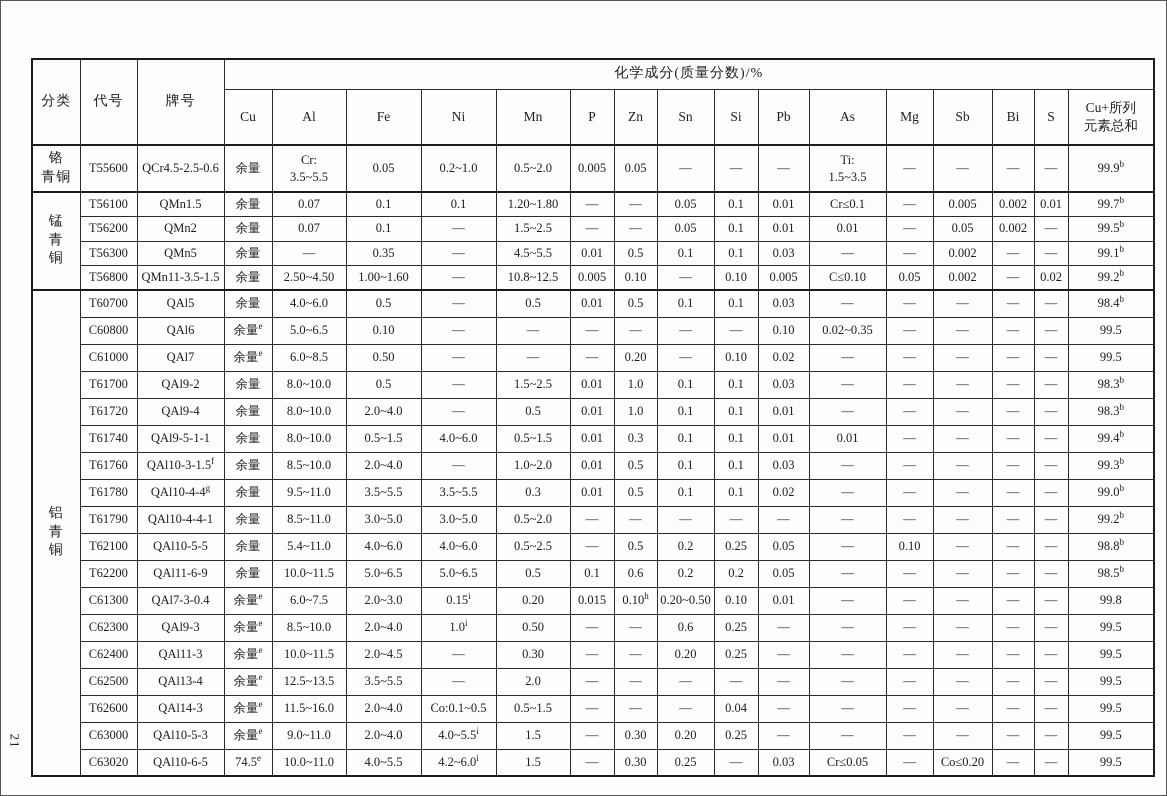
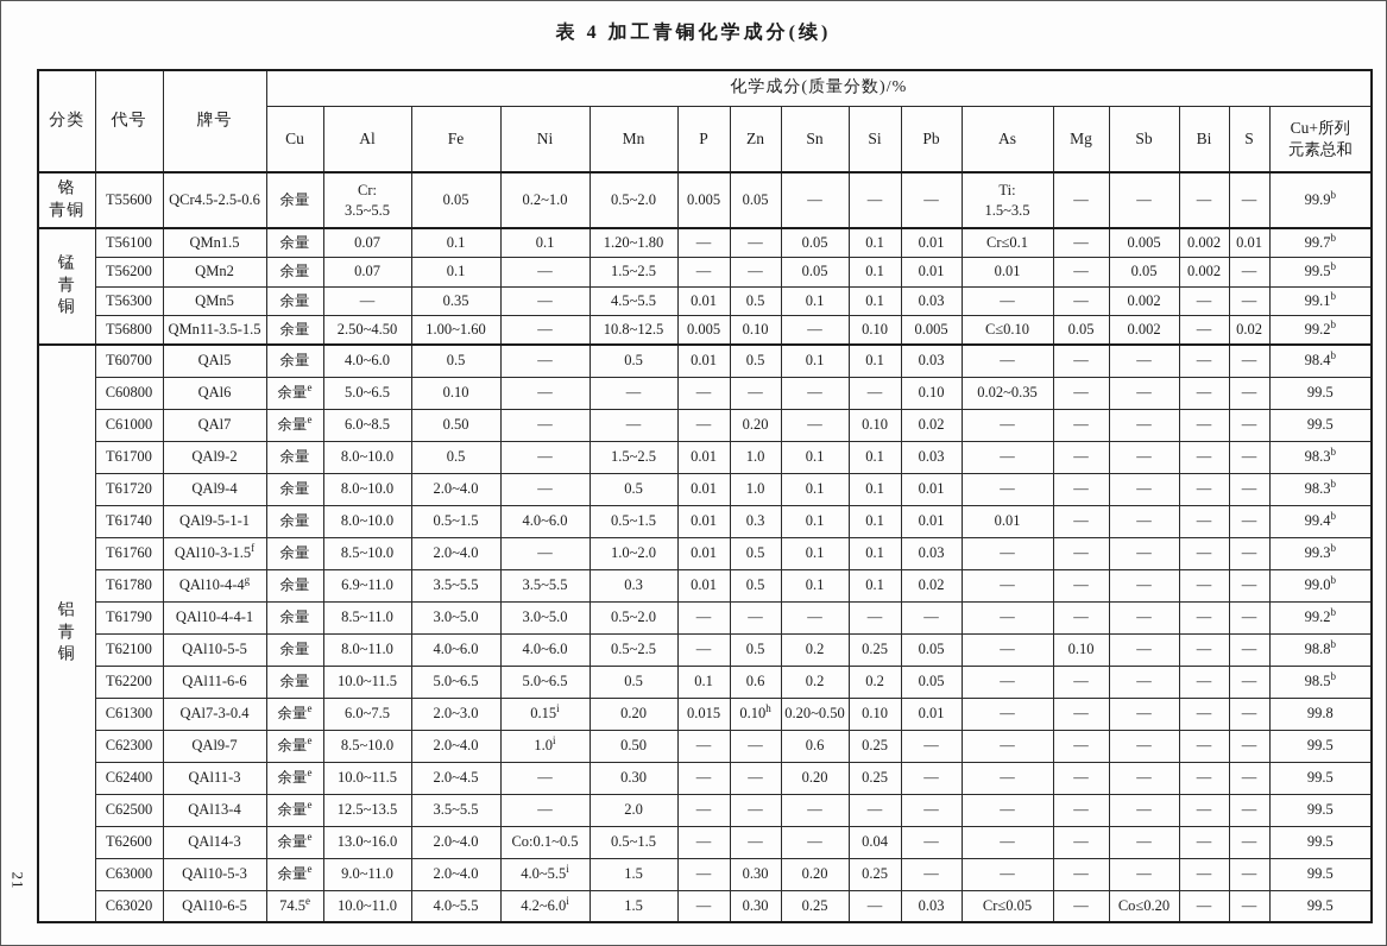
+ 表 4 加工青铜化学成分(续)
  分类	代号	牌号	化学成分(质量分数)/%
  Cu	Al	Fe	Ni	Mn	P	Zn	Sn	Si	Pb	As	Mg	Sb	Bi	S	Cu+所列 元素总和
  铬 青铜	T55600	QCr4.5-2.5-0.6	余量	Cr: 3.5~5.5	0.05	0.2~1.0	0.5~2.0	0.005	0.05	—	—	—	Ti: 1.5~3.5	—	—	—	—	99.9b
  锰 青 铜	T56100	QMn1.5	余量	0.07	0.1	0.1	1.20~1.80	—	—	0.05	0.1	0.01	Cr≤0.1	—	0.005	0.002	0.01	99.7b
  T56200	QMn2	余量	0.07	0.1	—	1.5~2.5	—	—	0.05	0.1	0.01	0.01	—	0.05	0.002	—	99.5b
  T56300	QMn5	余量	—	0.35	—	4.5~5.5	0.01	0.5	0.1	0.1	0.03	—	—	0.002	—	—	99.1b
  T56800	QMn11-3.5-1.5	余量	2.50~4.50	1.00~1.60	—	10.8~12.5	0.005	0.10	—	0.10	0.005	C≤0.10	0.05	0.002	—	0.02	99.2b
  铝 青 铜	T60700	QAl5	余量	4.0~6.0	0.5	—	0.5	0.01	0.5	0.1	0.1	0.03	—	—	—	—	—	98.4b
  C60800	QAl6	余量e	5.0~6.5	0.10	—	—	—	—	—	—	0.10	0.02~0.35	—	—	—	—	99.5
  C61000	QAl7	余量e	6.0~8.5	0.50	—	—	—	0.20	—	0.10	0.02	—	—	—	—	—	99.5
  T61700	QAl9-2	余量	8.0~10.0	0.5	—	1.5~2.5	0.01	1.0	0.1	0.1	0.03	—	—	—	—	—	98.3b
  T61720	QAl9-4	余量	8.0~10.0	2.0~4.0	—	0.5	0.01	1.0	0.1	0.1	0.01	—	—	—	—	—	98.3b
  T61740	QAl9-5-1-1	余量	8.0~10.0	0.5~1.5	4.0~6.0	0.5~1.5	0.01	0.3	0.1	0.1	0.01	0.01	—	—	—	—	99.4b
  T61760	QAl10-3-1.5f	余量	8.5~10.0	2.0~4.0	—	1.0~2.0	0.01	0.5	0.1	0.1	0.03	—	—	—	—	—	99.3b
- T61780	QAl10-4-4g	余量	9.5~11.0	3.5~5.5	3.5~5.5	0.3	0.01	0.5	0.1	0.1	0.02	—	—	—	—	—	99.0b
+ T61780	QAl10-4-4g	余量	6.9~11.0	3.5~5.5	3.5~5.5	0.3	0.01	0.5	0.1	0.1	0.02	—	—	—	—	—	99.0b
  T61790	QAl10-4-4-1	余量	8.5~11.0	3.0~5.0	3.0~5.0	0.5~2.0	—	—	—	—	—	—	—	—	—	—	99.2b
- T62100	QAl10-5-5	余量	5.4~11.0	4.0~6.0	4.0~6.0	0.5~2.5	—	0.5	0.2	0.25	0.05	—	0.10	—	—	—	98.8b
+ T62100	QAl10-5-5	余量	8.0~11.0	4.0~6.0	4.0~6.0	0.5~2.5	—	0.5	0.2	0.25	0.05	—	0.10	—	—	—	98.8b
- T62200	QAl11-6-9	余量	10.0~11.5	5.0~6.5	5.0~6.5	0.5	0.1	0.6	0.2	0.2	0.05	—	—	—	—	—	98.5b
+ T62200	QAl11-6-6	余量	10.0~11.5	5.0~6.5	5.0~6.5	0.5	0.1	0.6	0.2	0.2	0.05	—	—	—	—	—	98.5b
  C61300	QAl7-3-0.4	余量e	6.0~7.5	2.0~3.0	0.15i	0.20	0.015	0.10h	0.20~0.50	0.10	0.01	—	—	—	—	—	99.8
- C62300	QAl9-3	余量e	8.5~10.0	2.0~4.0	1.0i	0.50	—	—	0.6	0.25	—	—	—	—	—	—	99.5
+ C62300	QAl9-7	余量e	8.5~10.0	2.0~4.0	1.0i	0.50	—	—	0.6	0.25	—	—	—	—	—	—	99.5
  C62400	QAl11-3	余量e	10.0~11.5	2.0~4.5	—	0.30	—	—	0.20	0.25	—	—	—	—	—	—	99.5
  C62500	QAl13-4	余量e	12.5~13.5	3.5~5.5	—	2.0	—	—	—	—	—	—	—	—	—	—	99.5
- T62600	QAl14-3	余量e	11.5~16.0	2.0~4.0	Co:0.1~0.5	0.5~1.5	—	—	—	0.04	—	—	—	—	—	—	99.5
+ T62600	QAl14-3	余量e	13.0~16.0	2.0~4.0	Co:0.1~0.5	0.5~1.5	—	—	—	0.04	—	—	—	—	—	—	99.5
  C63000	QAl10-5-3	余量e	9.0~11.0	2.0~4.0	4.0~5.5i	1.5	—	0.30	0.20	0.25	—	—	—	—	—	—	99.5
  C63020	QAl10-6-5	74.5e	10.0~11.0	4.0~5.5	4.2~6.0i	1.5	—	0.30	0.25	—	0.03	Cr≤0.05	—	Co≤0.20	—	—	99.5
